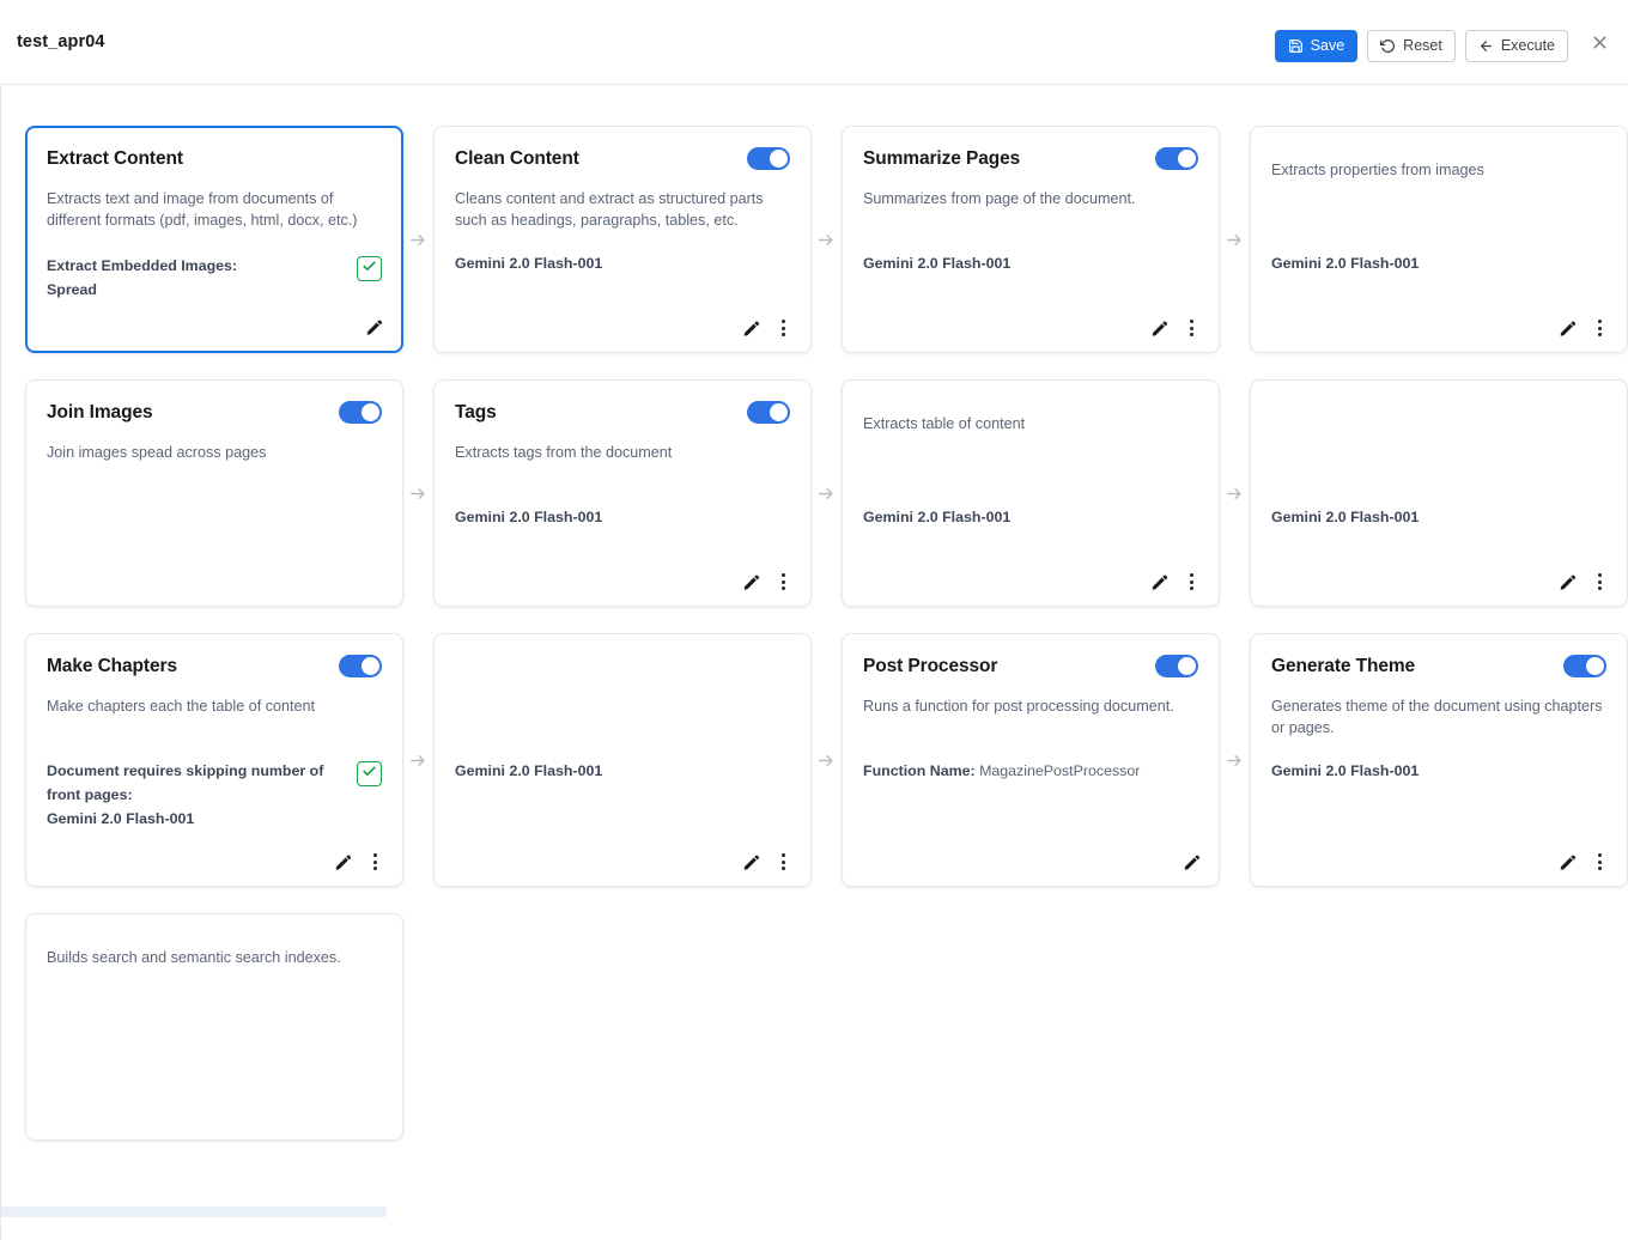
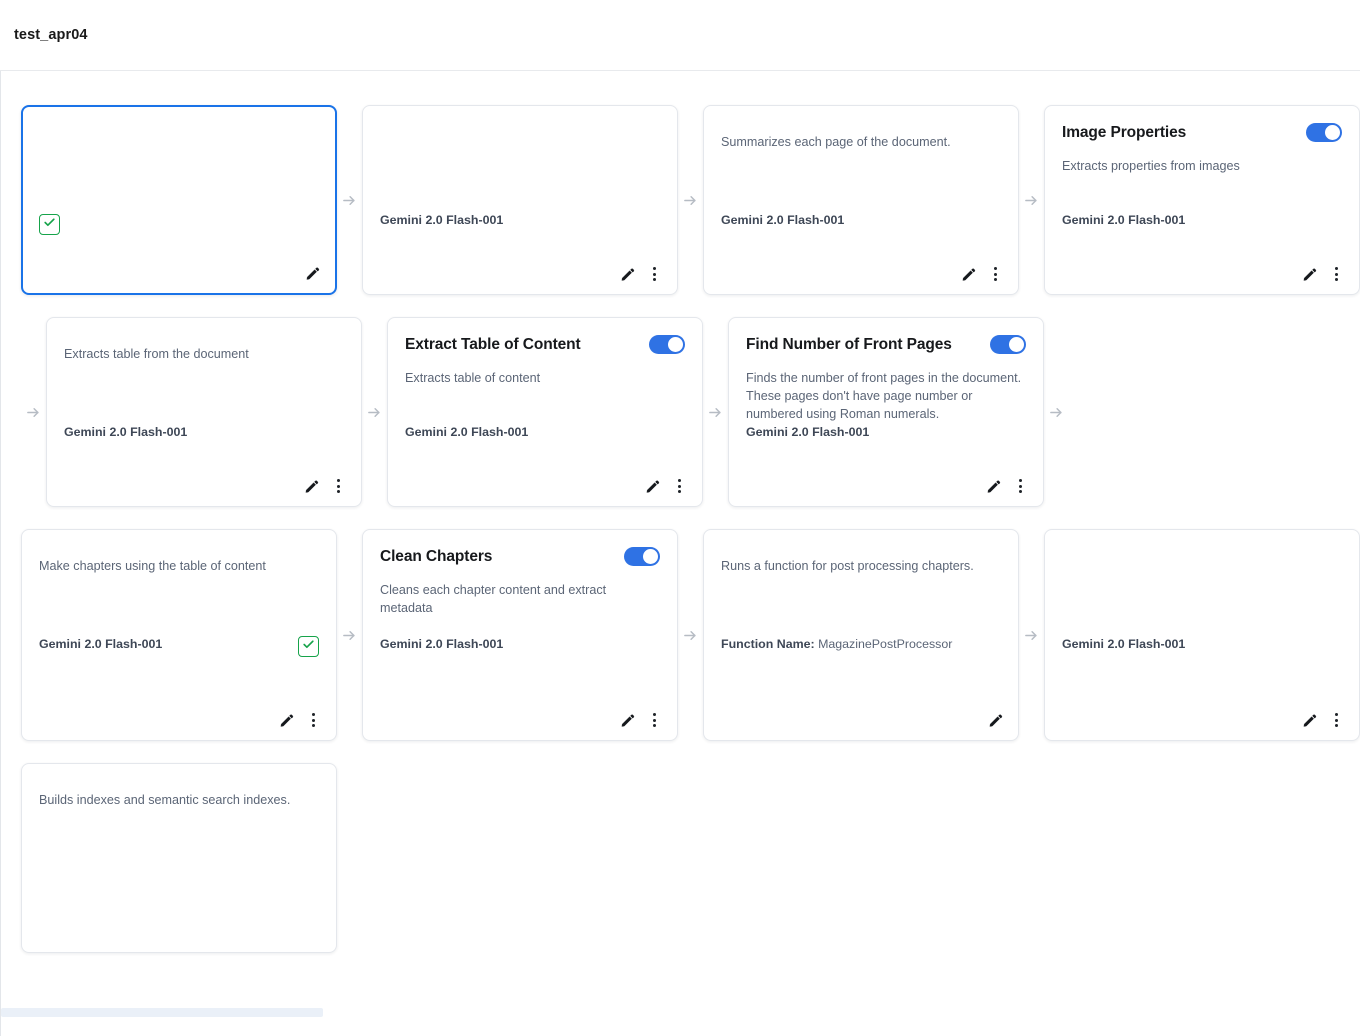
  test_apr04
- Save
- Reset
- Execute
- Extract Content
- Extracts text and image from documents of different formats (pdf, images, html, docx, etc.)
- Extract Embedded Images:
- Spread
- Clean Content
- Cleans content and extract as structured parts such as headings, paragraphs, tables, etc.
  Gemini 2.0 Flash-001
- Summarize Pages
- Summarizes from page of the document.
+ Summarizes each page of the document.
  Gemini 2.0 Flash-001
+ Image Properties
  Extracts properties from images
  Gemini 2.0 Flash-001
- Join Images
- Join images spead across pages
- Tags
- Extracts tags from the document
+ Extracts table from the document
  Gemini 2.0 Flash-001
+ Extract Table of Content
  Extracts table of content
  Gemini 2.0 Flash-001
+ Find Number of Front Pages
+ Finds the number of front pages in the document. These pages don't have page number or numbered using Roman numerals.
  Gemini 2.0 Flash-001
- Make Chapters
- Make chapters each the table of content
+ Make chapters using the table of content
- Document requires skipping number of front pages:
  Gemini 2.0 Flash-001
+ Clean Chapters
+ Cleans each chapter content and extract metadata
  Gemini 2.0 Flash-001
- Post Processor
- Runs a function for post processing document.
+ Runs a function for post processing chapters.
  Function Name: MagazinePostProcessor
- Generate Theme
- Generates theme of the document using chapters or pages.
  Gemini 2.0 Flash-001
- Builds search and semantic search indexes.
+ Builds indexes and semantic search indexes.
